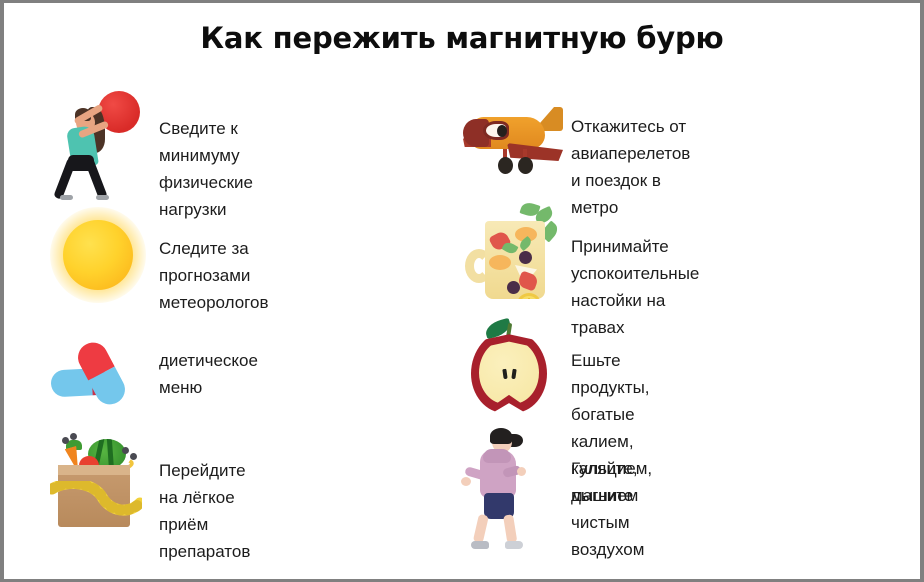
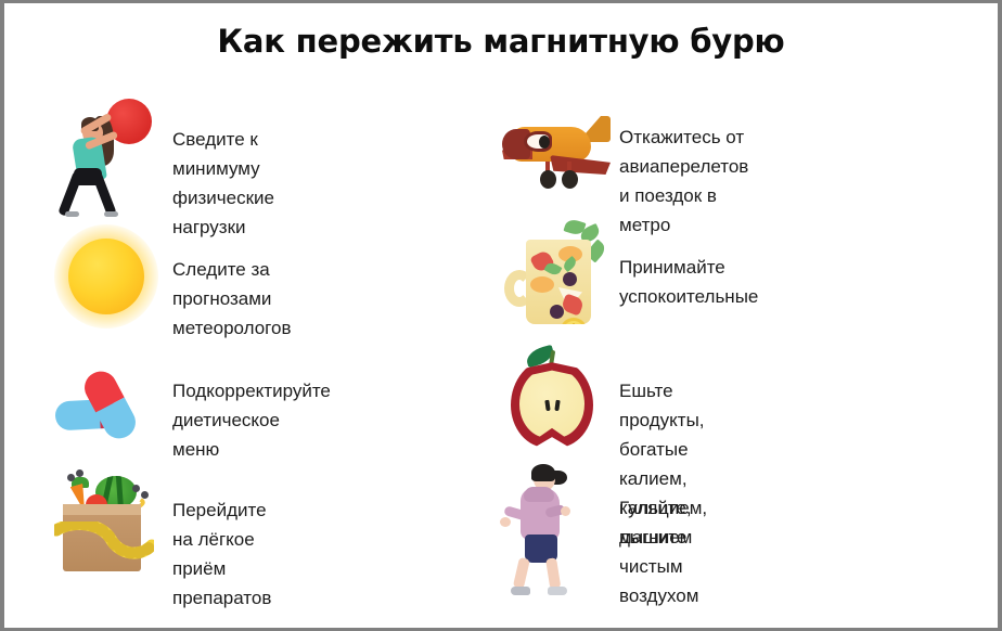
  Как пережить магнитную бурю
  Сведите к минимуму
  физические нагрузки
  Следите за прогнозами
  метеорологов
+ Подкорректируйте
  диетическое меню
  Перейдите на лёгкое
  приём препаратов
  Откажитесь от авиаперелетов
  и поездок в метро
  Принимайте успокоительные
- настойки на травах
  Ешьте продукты, богатые
  калием, кальцием, магнием
  Гуляйте, дышите чистым
  воздухом
